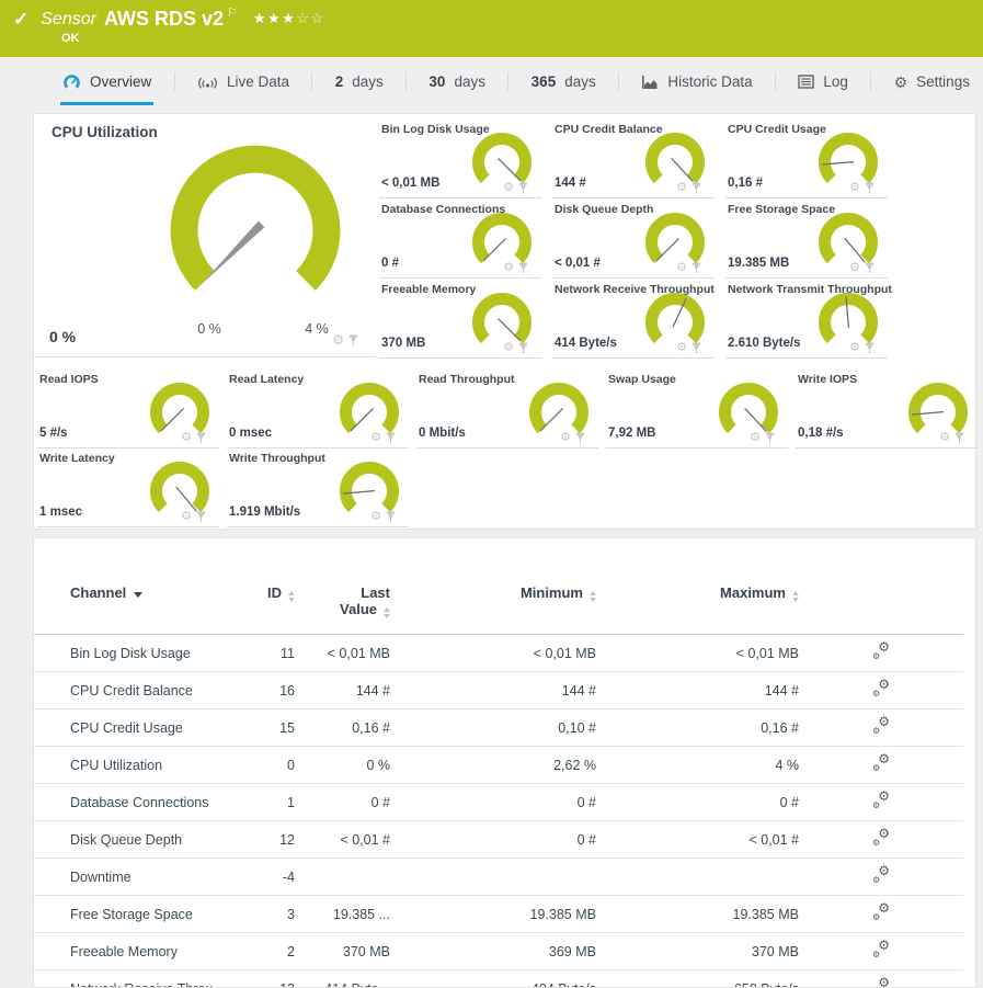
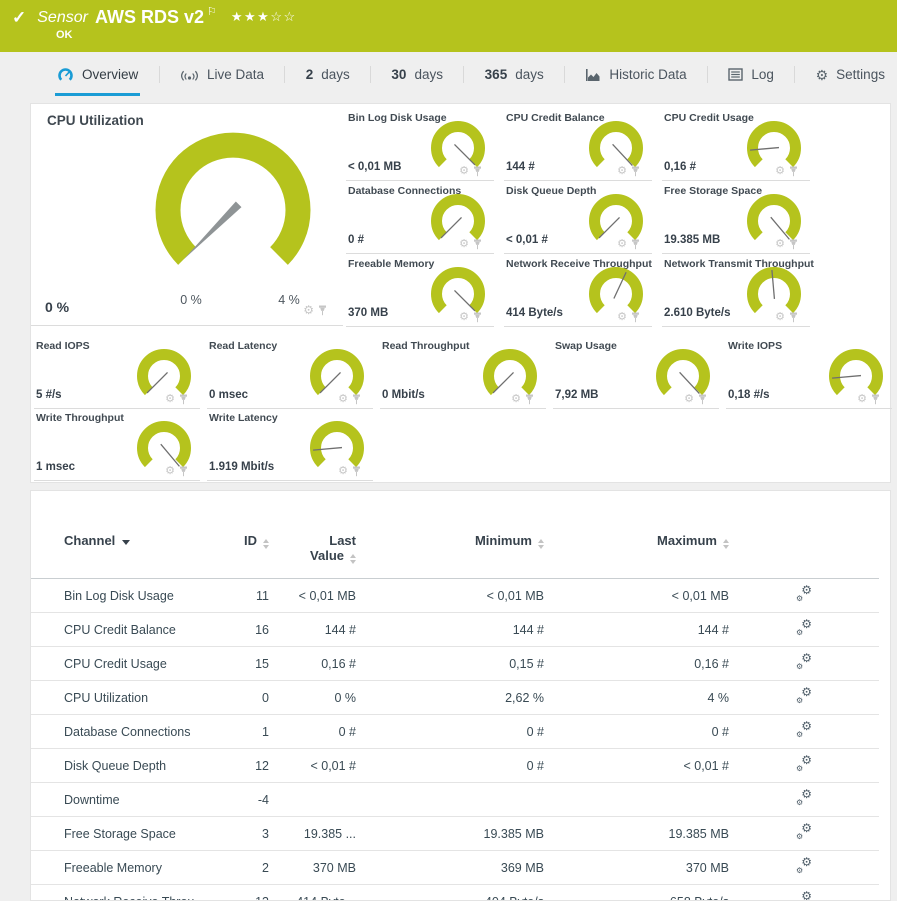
  ✓
  Sensor
  AWS RDS v2
  ⚐
  ★★★☆☆
  OK
  Overview
  Live Data
  2
  days
  30
  days
  365
  days
  Historic Data
  Log
  ⚙
  Settings
  CPU Utilization
  0 %
  0 %
  4 %
  ⚙
  Bin Log Disk Usage
  < 0,01 MB
  ⚙
  CPU Credit Balance
  144 #
  ⚙
  CPU Credit Usage
  0,16 #
  ⚙
  Database Connections
  0 #
  ⚙
  Disk Queue Depth
  < 0,01 #
  ⚙
  Free Storage Space
  19.385 MB
  ⚙
  Freeable Memory
  370 MB
  ⚙
  Network Receive Throughput
  414 Byte/s
  ⚙
  Network Transmit Throughput
  2.610 Byte/s
  ⚙
  Read IOPS
  5 #/s
  ⚙
  Read Latency
  0 msec
  ⚙
  Read Throughput
  0 Mbit/s
  ⚙
  Swap Usage
  7,92 MB
  ⚙
  Write IOPS
  0,18 #/s
  ⚙
- Write Latency
+ Write Throughput
  1 msec
  ⚙
- Write Throughput
+ Write Latency
  1.919 Mbit/s
  ⚙
  Channel	ID	Last Value	Minimum	Maximum
  Bin Log Disk Usage	11	< 0,01 MB	< 0,01 MB	< 0,01 MB	⚙⚙
  CPU Credit Balance	16	144 #	144 #	144 #	⚙⚙
- CPU Credit Usage	15	0,16 #	0,10 #	0,16 #	⚙⚙
+ CPU Credit Usage	15	0,16 #	0,15 #	0,16 #	⚙⚙
  CPU Utilization	0	0 %	2,62 %	4 %	⚙⚙
  Database Connections	1	0 #	0 #	0 #	⚙⚙
  Disk Queue Depth	12	< 0,01 #	0 #	< 0,01 #	⚙⚙
  Downtime	-4				⚙⚙
  Free Storage Space	3	19.385 ...	19.385 MB	19.385 MB	⚙⚙
  Freeable Memory	2	370 MB	369 MB	370 MB	⚙⚙
